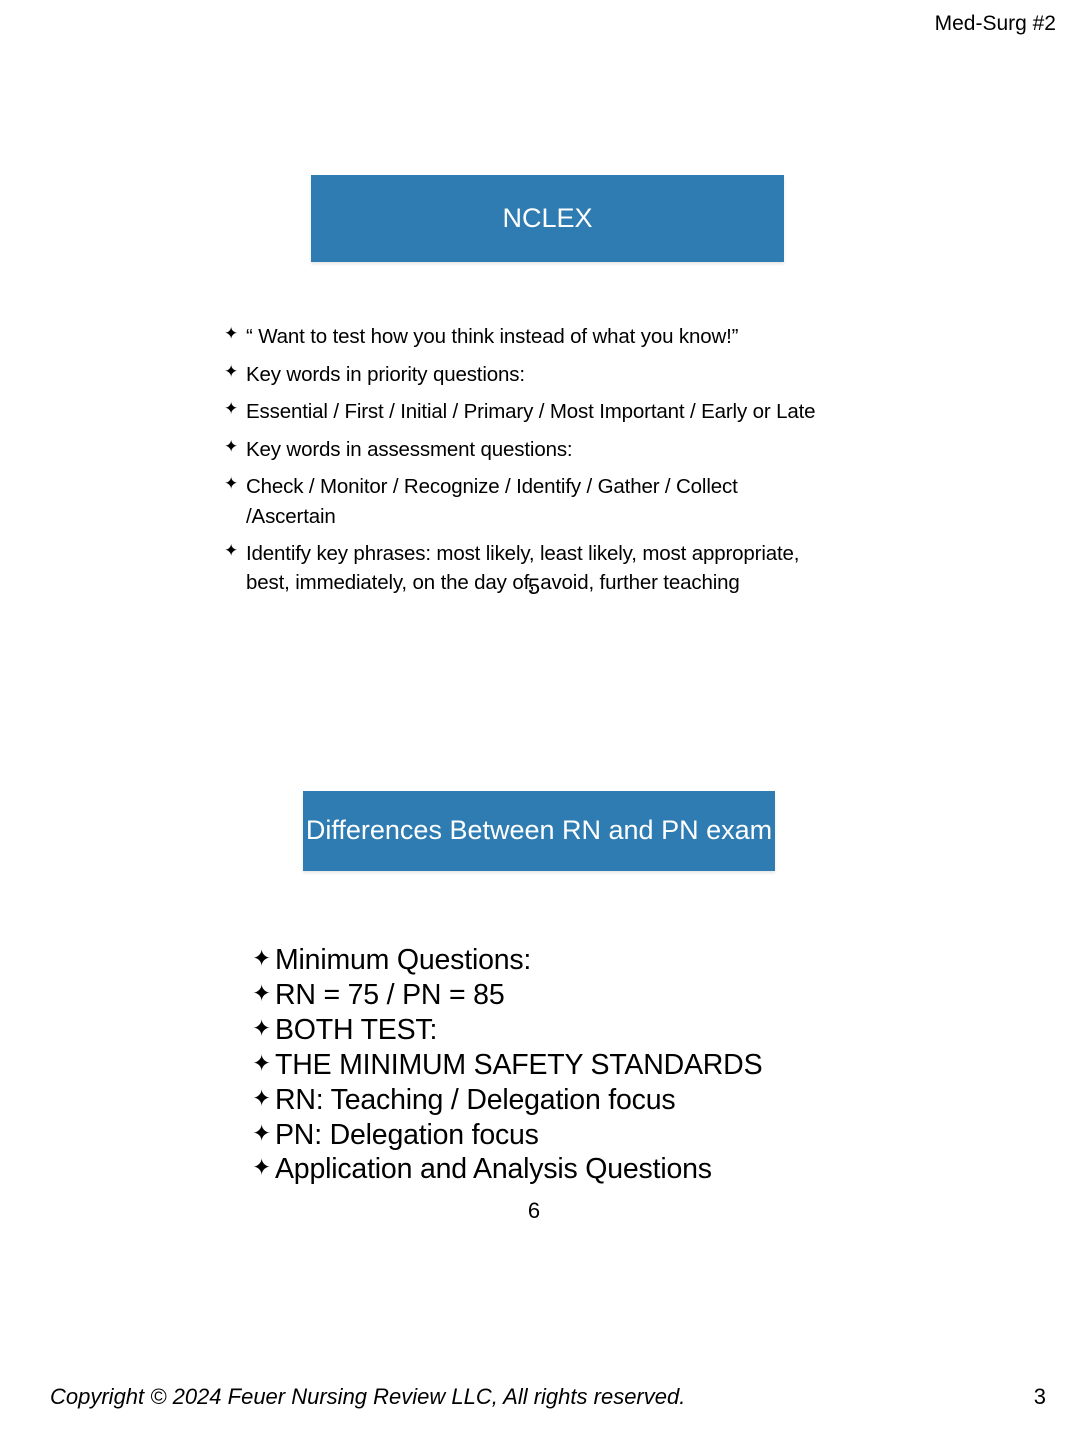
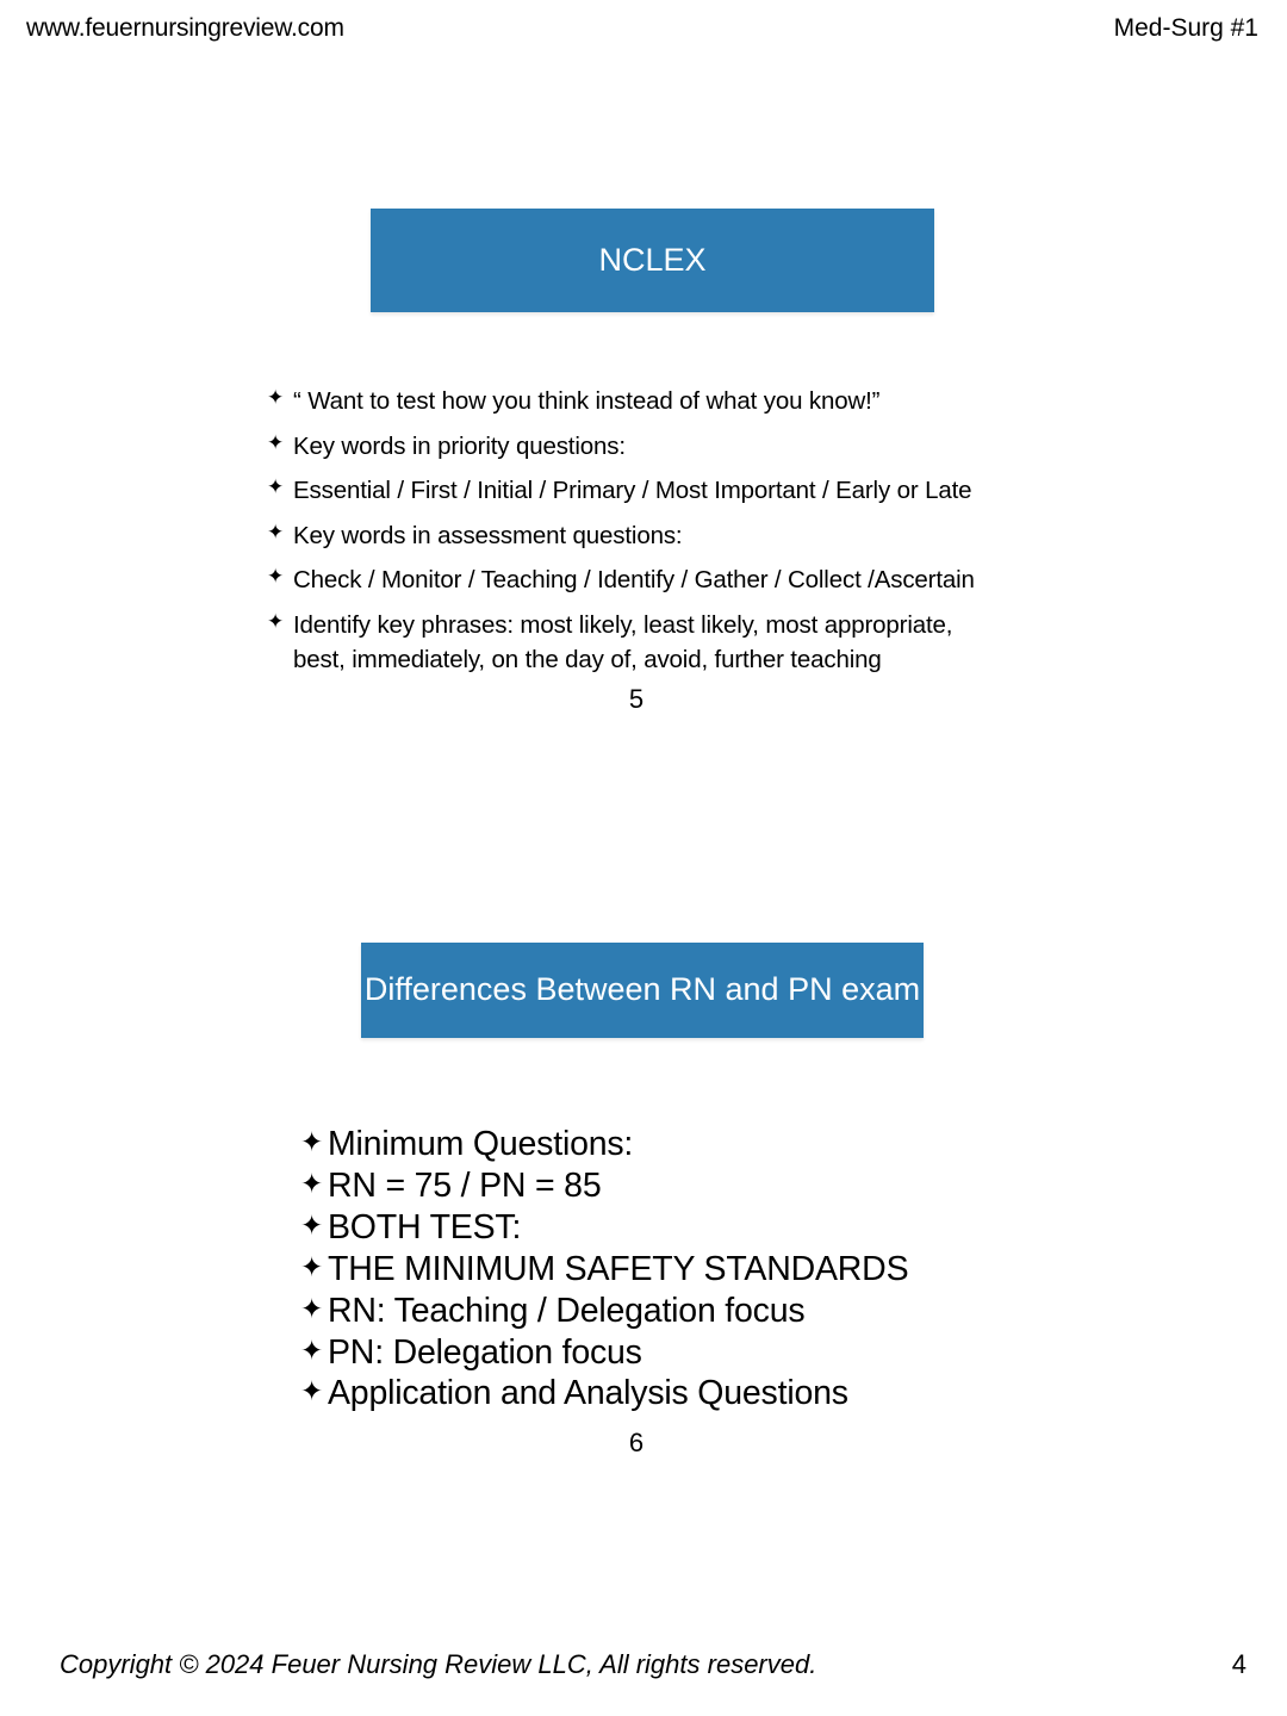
+ www.feuernursingreview.com
- Med-Surg #2
+ Med-Surg #1
  NCLEX
  ✦
  “ Want to test how you think instead of what you know!”
  ✦
  Key words in priority questions:
  ✦
  Essential / First / Initial / Primary / Most Important / Early or Late
  ✦
  Key words in assessment questions:
  ✦
- Check / Monitor / Recognize / Identify / Gather / Collect /Ascertain
+ Check / Monitor / Teaching / Identify / Gather / Collect /Ascertain
  ✦
  Identify key phrases: most likely, least likely, most appropriate, best, immediately, on the day of, avoid, further teaching
  5
  Differences Between RN and PN exam
  ✦
  Minimum Questions:
  ✦
  RN = 75 / PN = 85
  ✦
  BOTH TEST:
  ✦
  THE MINIMUM SAFETY STANDARDS
  ✦
  RN: Teaching / Delegation focus
  ✦
  PN: Delegation focus
  ✦
  Application and Analysis Questions
  6
  Copyright © 2024 Feuer Nursing Review LLC, All rights reserved.
- 3
+ 4
